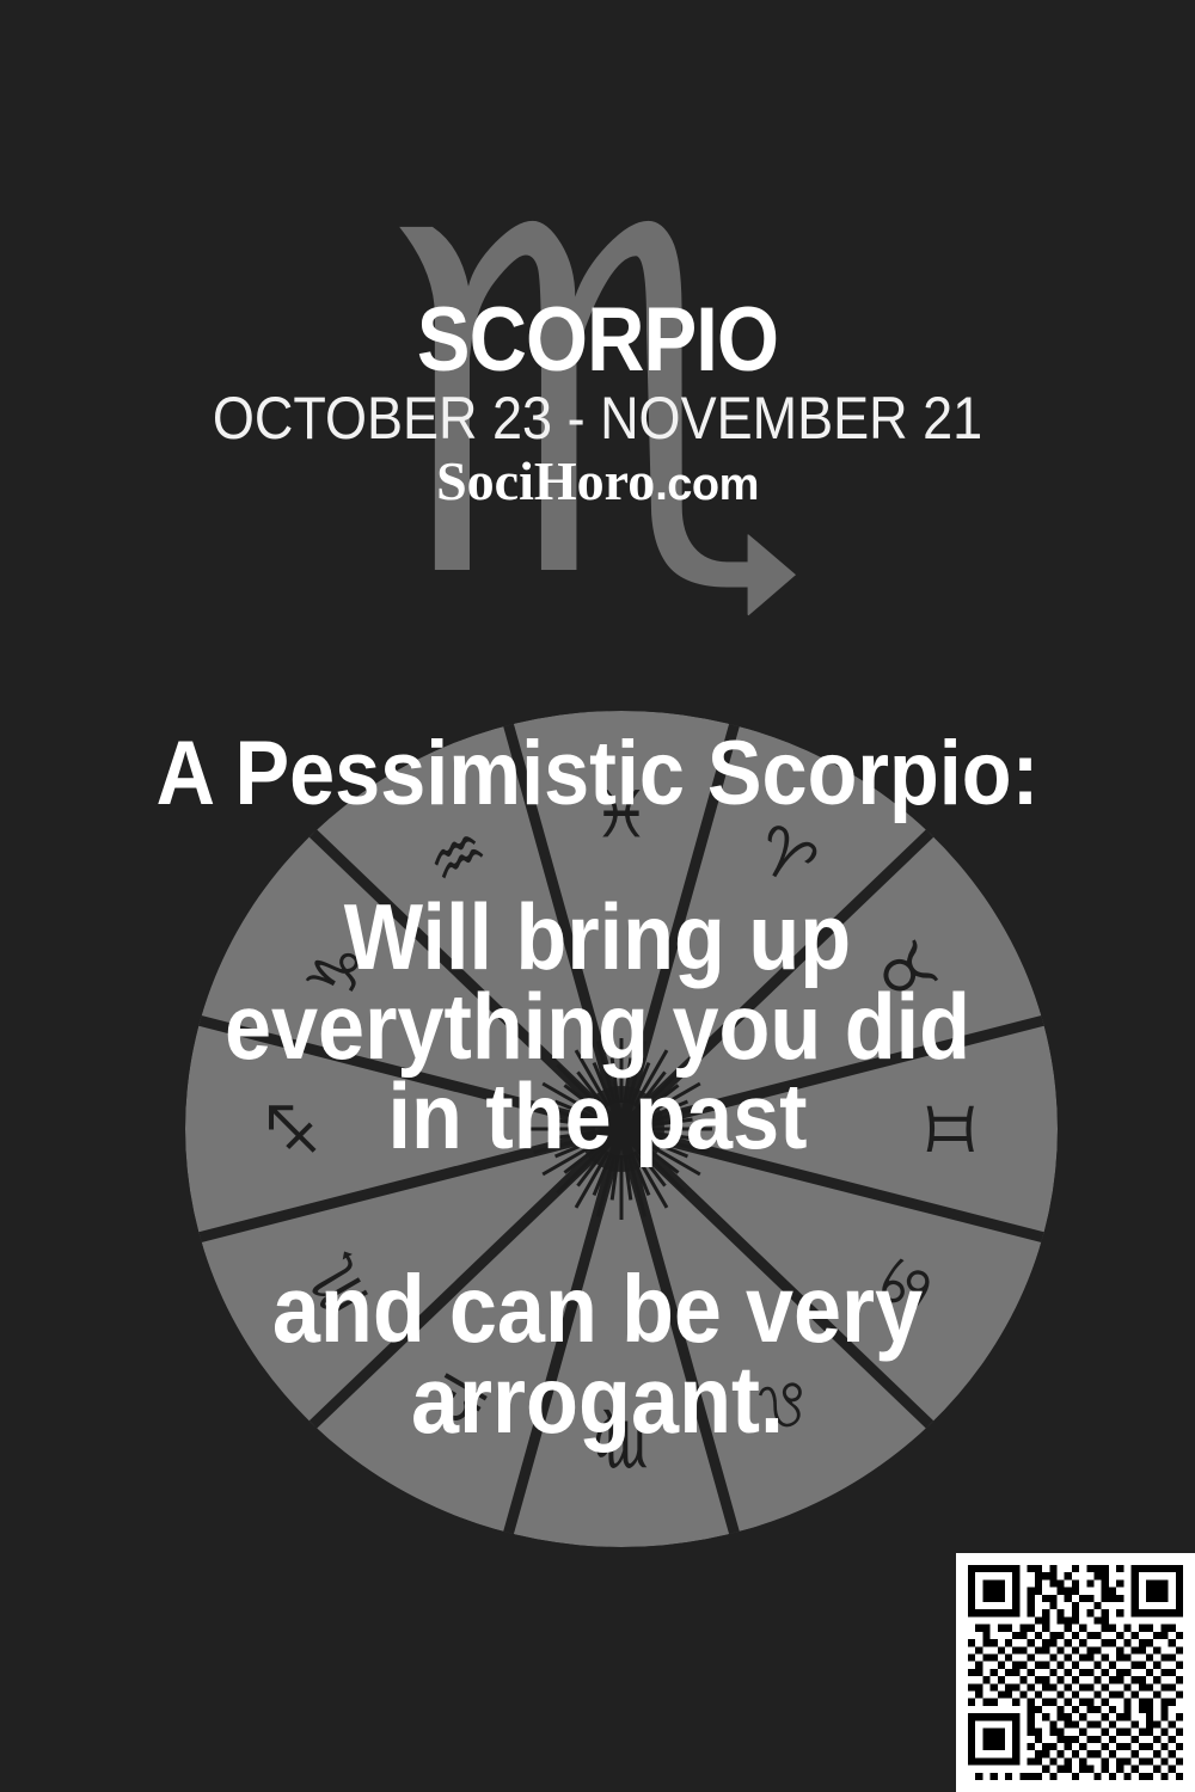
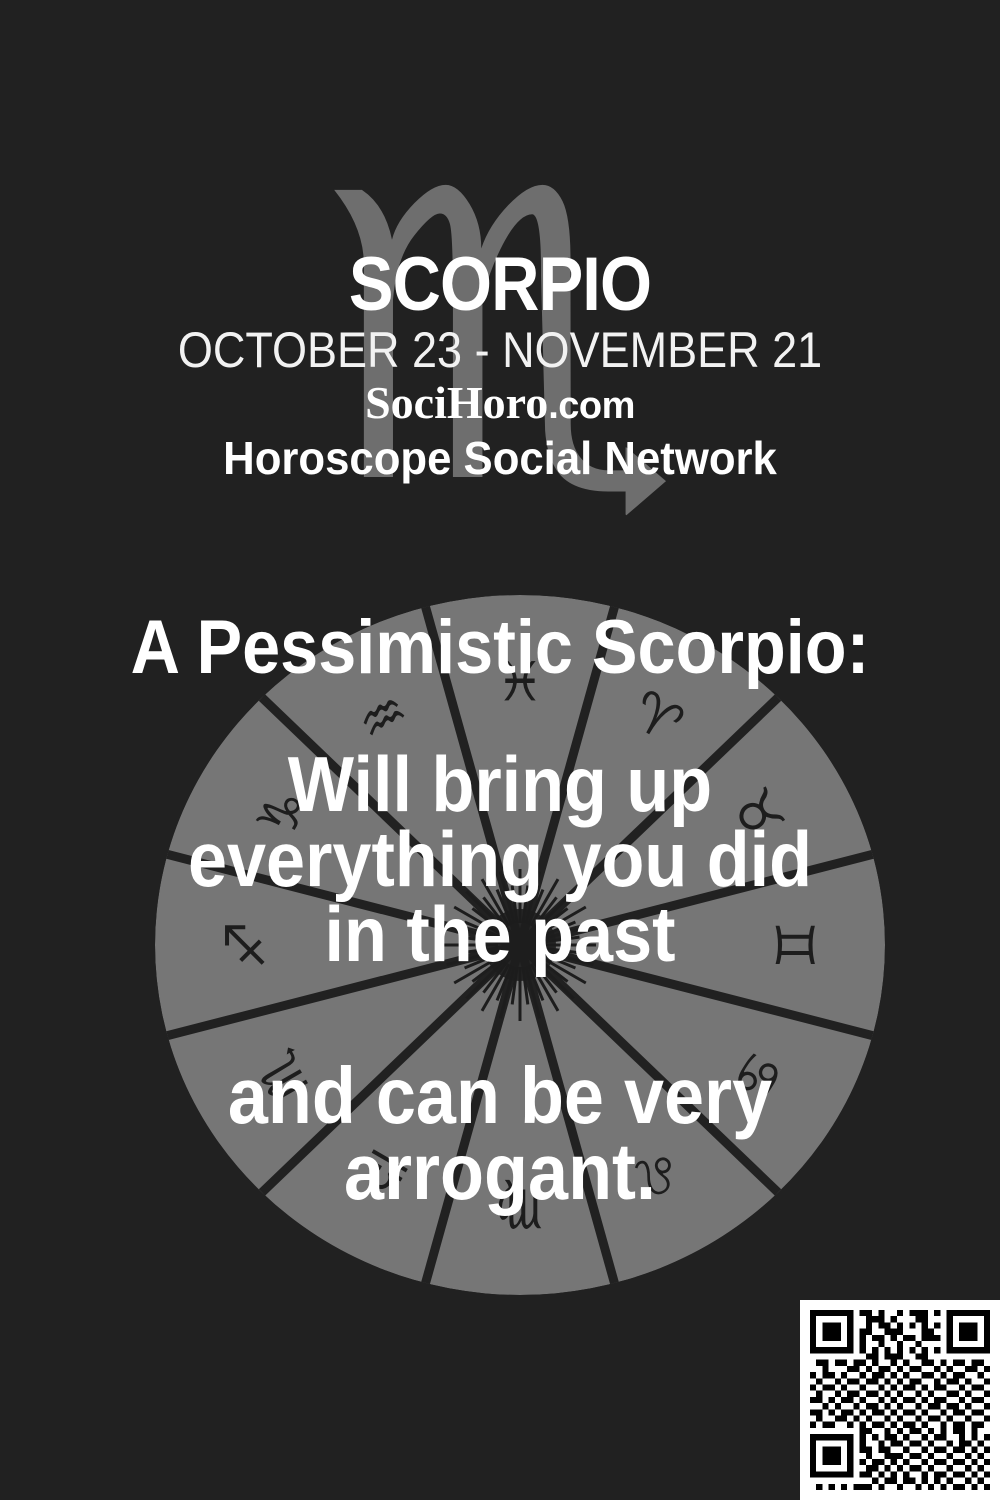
  ♓
  ♏
  SCORPIO
  OCTOBER 23 - NOVEMBER 21
  SociHoro.com
+ Horoscope Social Network
  A Pessimistic Scorpio:
  Will bring up
  everything you did
  in the past
  and can be very
  arrogant.
